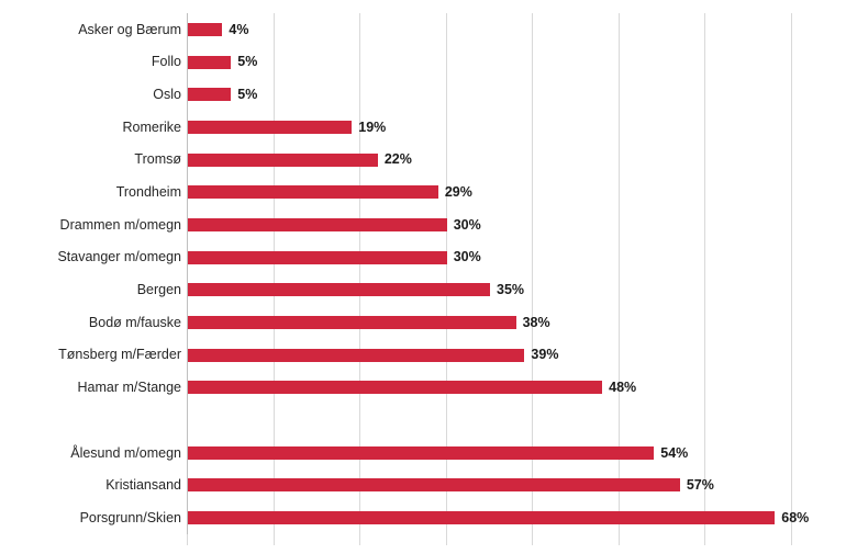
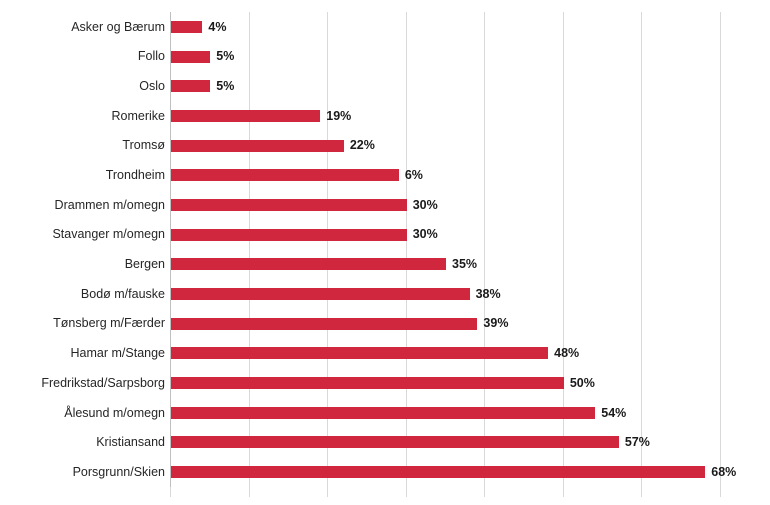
  Asker og Bærum
  4%
  Follo
  5%
  Oslo
  5%
  Romerike
  19%
  Tromsø
  22%
  Trondheim
- 29%
+ 6%
  Drammen m/omegn
  30%
  Stavanger m/omegn
  30%
  Bergen
  35%
  Bodø m/fauske
  38%
  Tønsberg m/Færder
  39%
  Hamar m/Stange
  48%
+ Fredrikstad/Sarpsborg
+ 50%
  Ålesund m/omegn
  54%
  Kristiansand
  57%
  Porsgrunn/Skien
  68%
